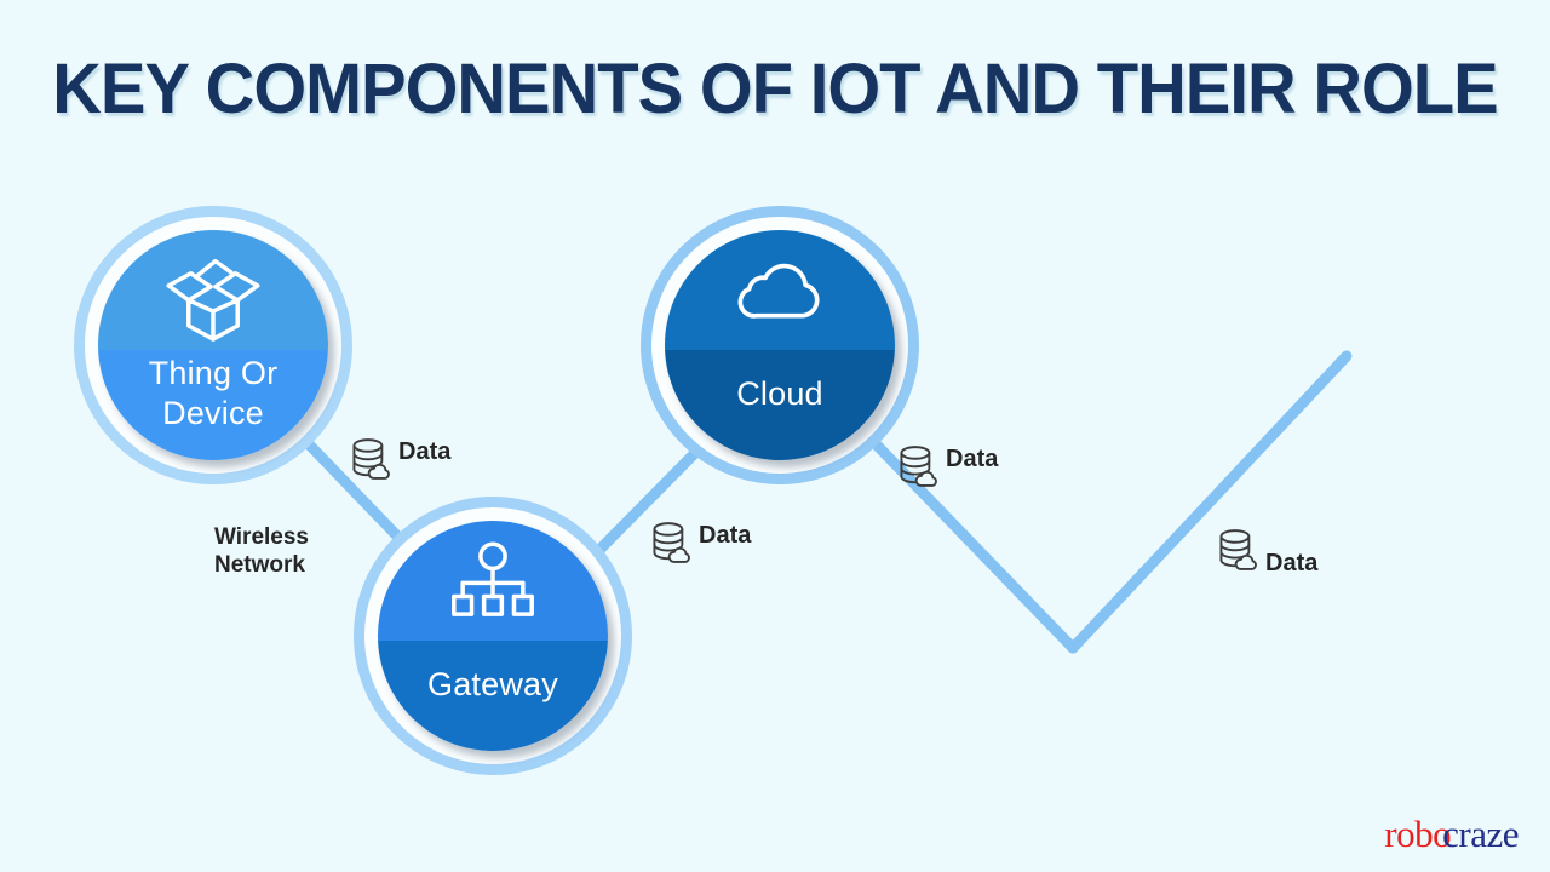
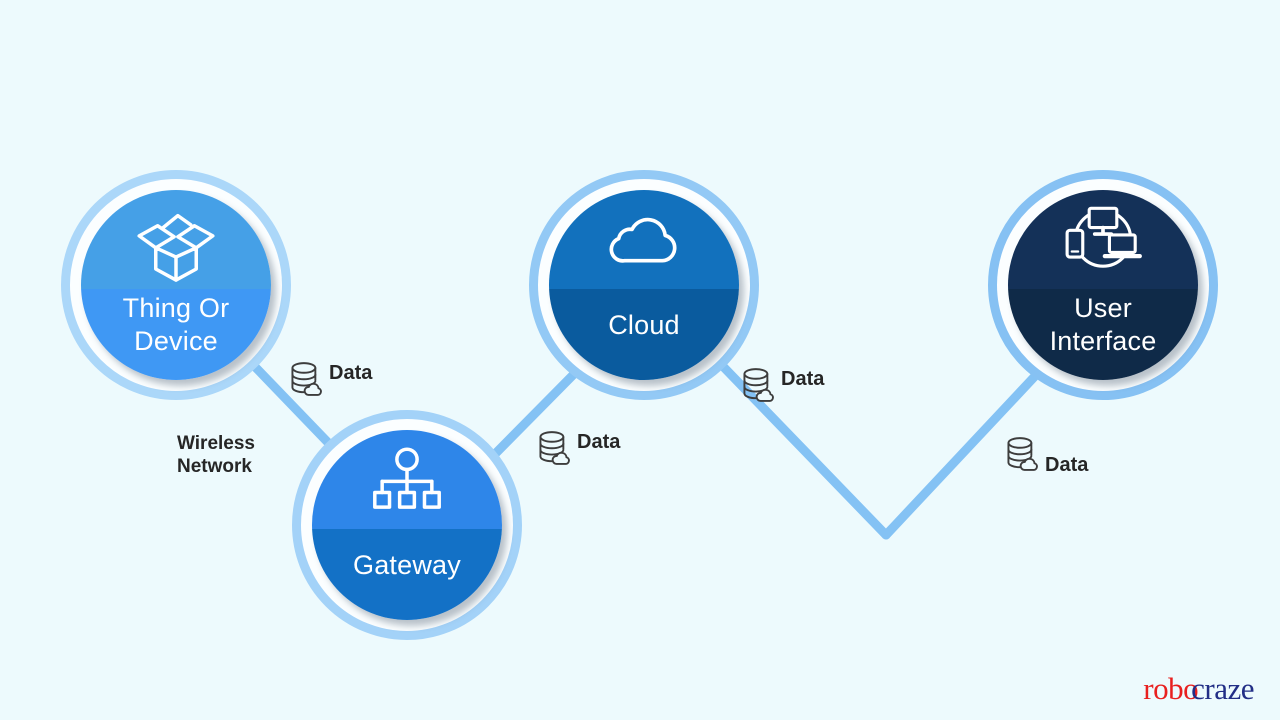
- KEY COMPONENTS OF IOT AND THEIR ROLE
  Thing Or
  Device
  Gateway
  Cloud
+ User
+ Interface
  Data
  Data
  Data
  Data
  Wireless
  Network
  robocraze
